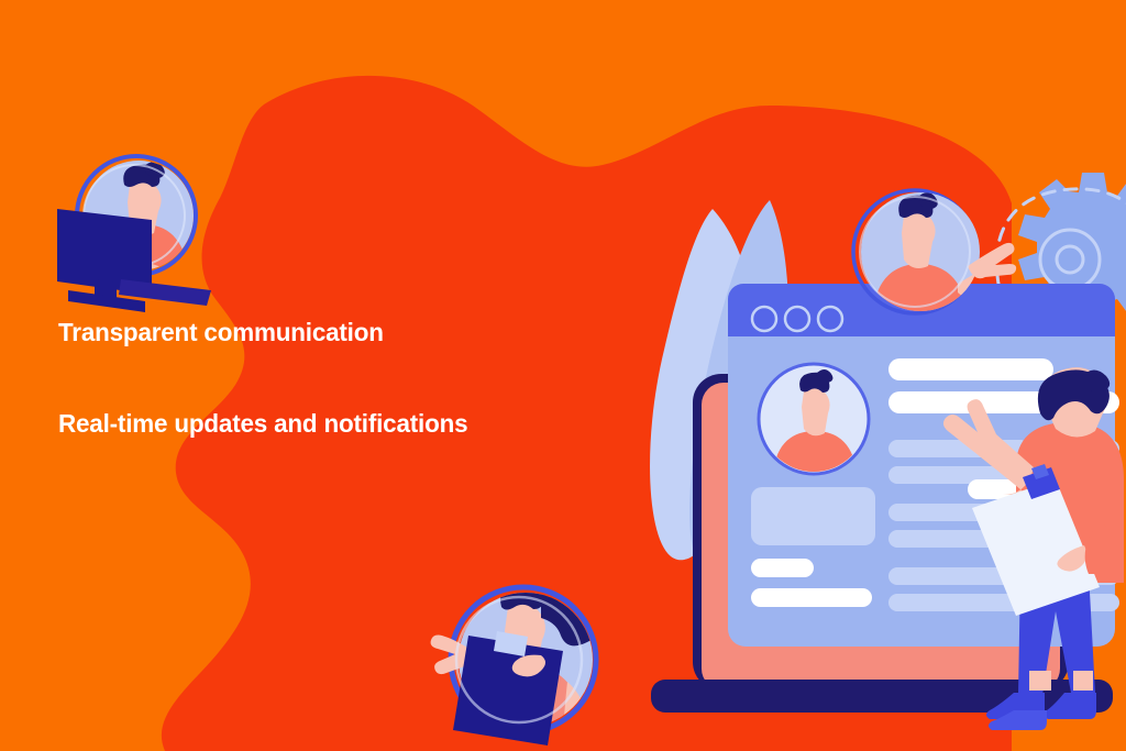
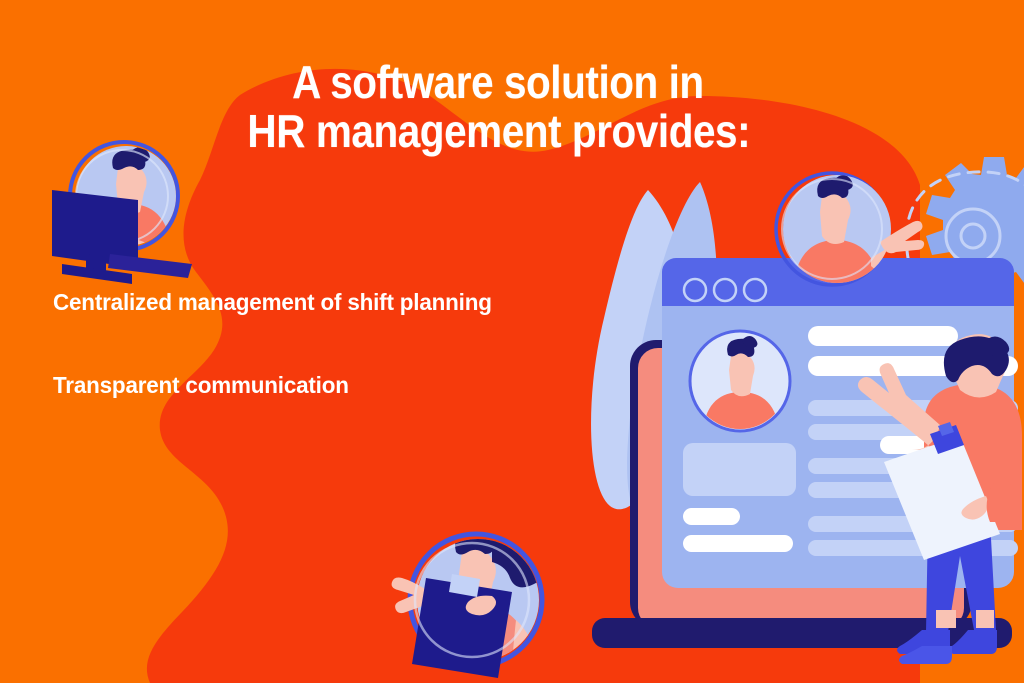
+ A software solution in
+ HR management provides:
+ Centralized management of shift planning
  Transparent communication
- Real-time updates and notifications
